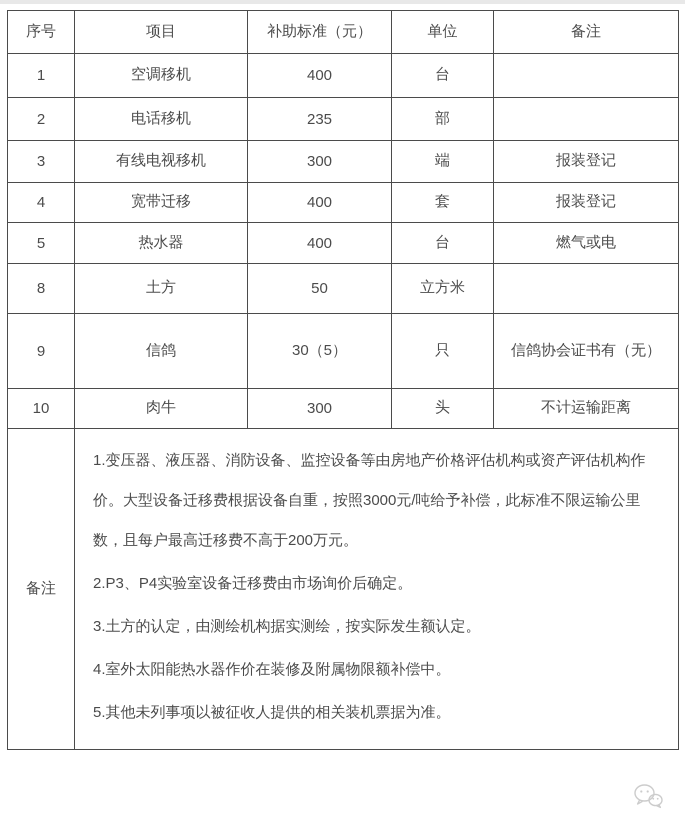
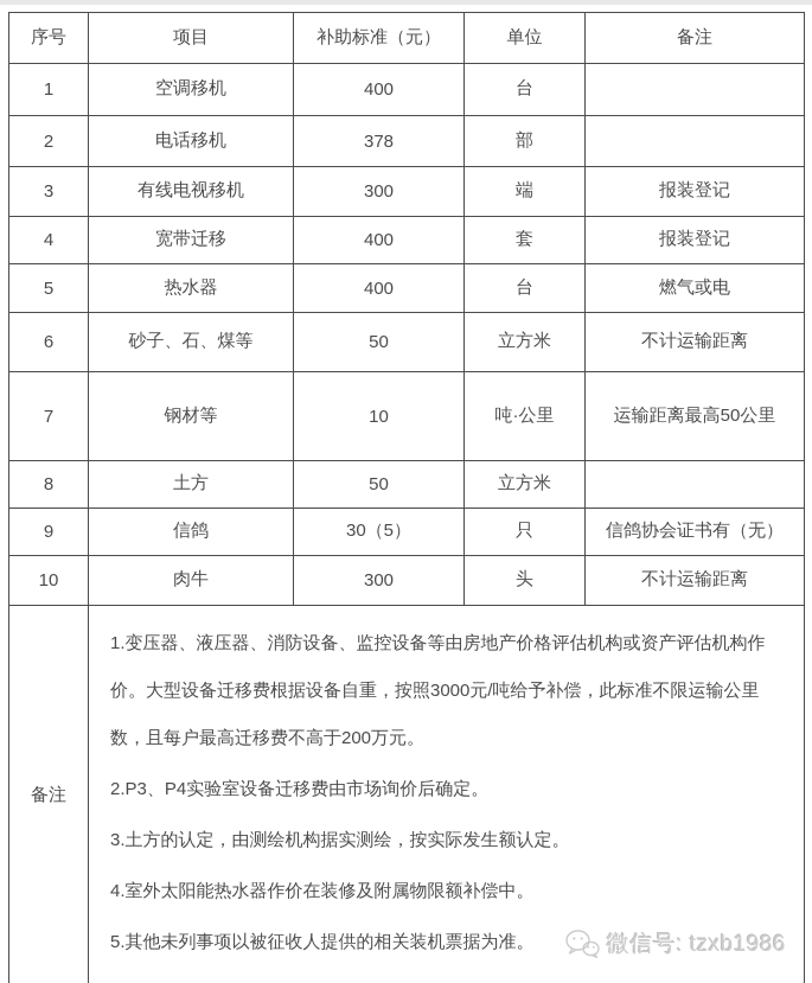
  序号	项目	补助标准（元）	单位	备注
  1	空调移机	400	台
- 2	电话移机	235	部
+ 2	电话移机	378	部
  3	有线电视移机	300	端	报装登记
  4	宽带迁移	400	套	报装登记
  5	热水器	400	台	燃气或电
+ 6	砂子、石、煤等	50	立方米	不计运输距离
+ 7	钢材等	10	吨·公里	运输距离最高50公里
  8	土方	50	立方米
  9	信鸽	30（5）	只	信鸽协会证书有（无）
  10	肉牛	300	头	不计运输距离
  备注	1.变压器、液压器、消防设备、监控设备等由房地产价格评估机构或资产评估机构作价。大型设备迁移费根据设备自重，按照3000元/吨给予补偿，此标准不限运输公里数，且每户最高迁移费不高于200万元。 2.P3、P4实验室设备迁移费由市场询价后确定。 3.土方的认定，由测绘机构据实测绘，按实际发生额认定。 4.室外太阳能热水器作价在装修及附属物限额补偿中。 5.其他未列事项以被征收人提供的相关装机票据为准。
+ 微信号: tzxb1986
